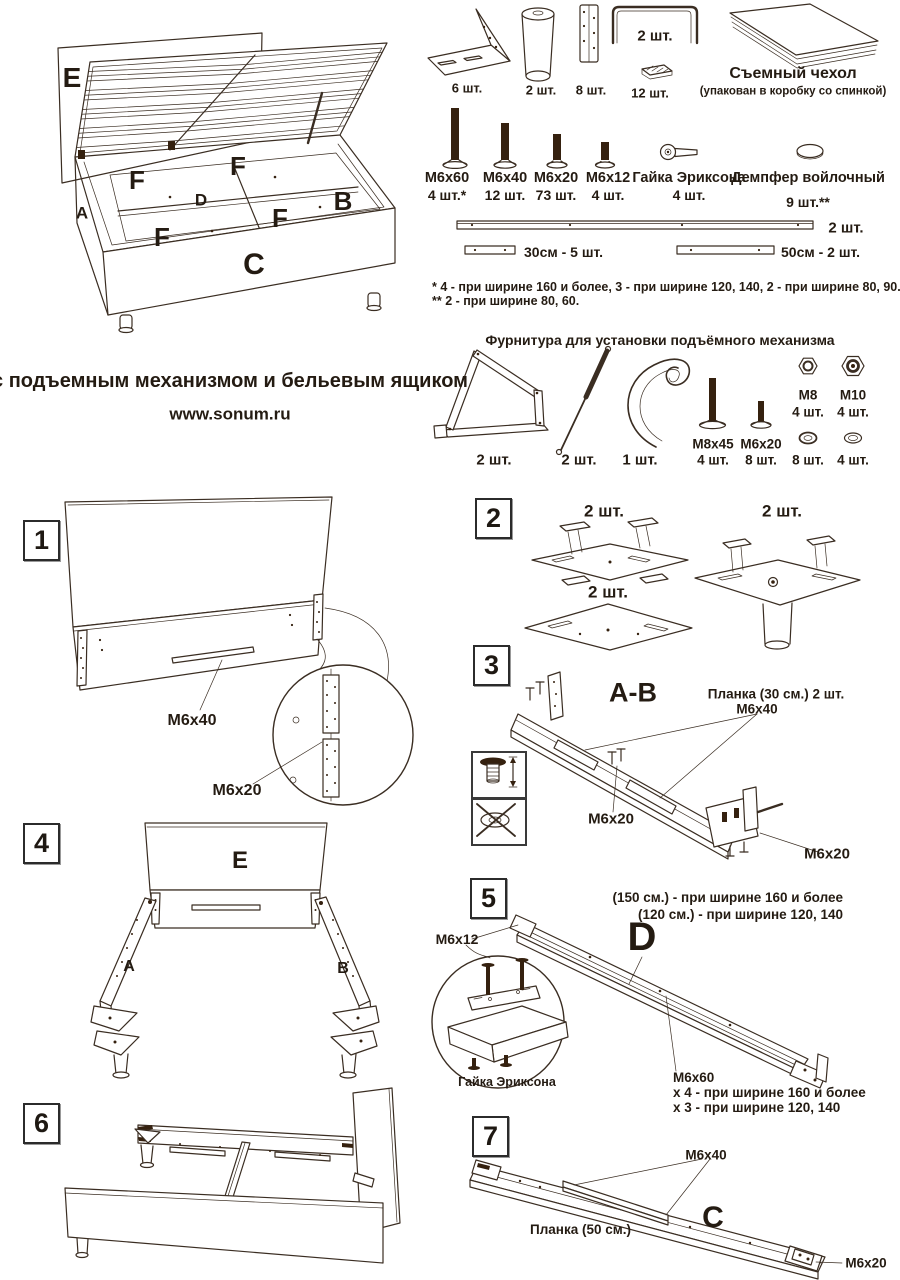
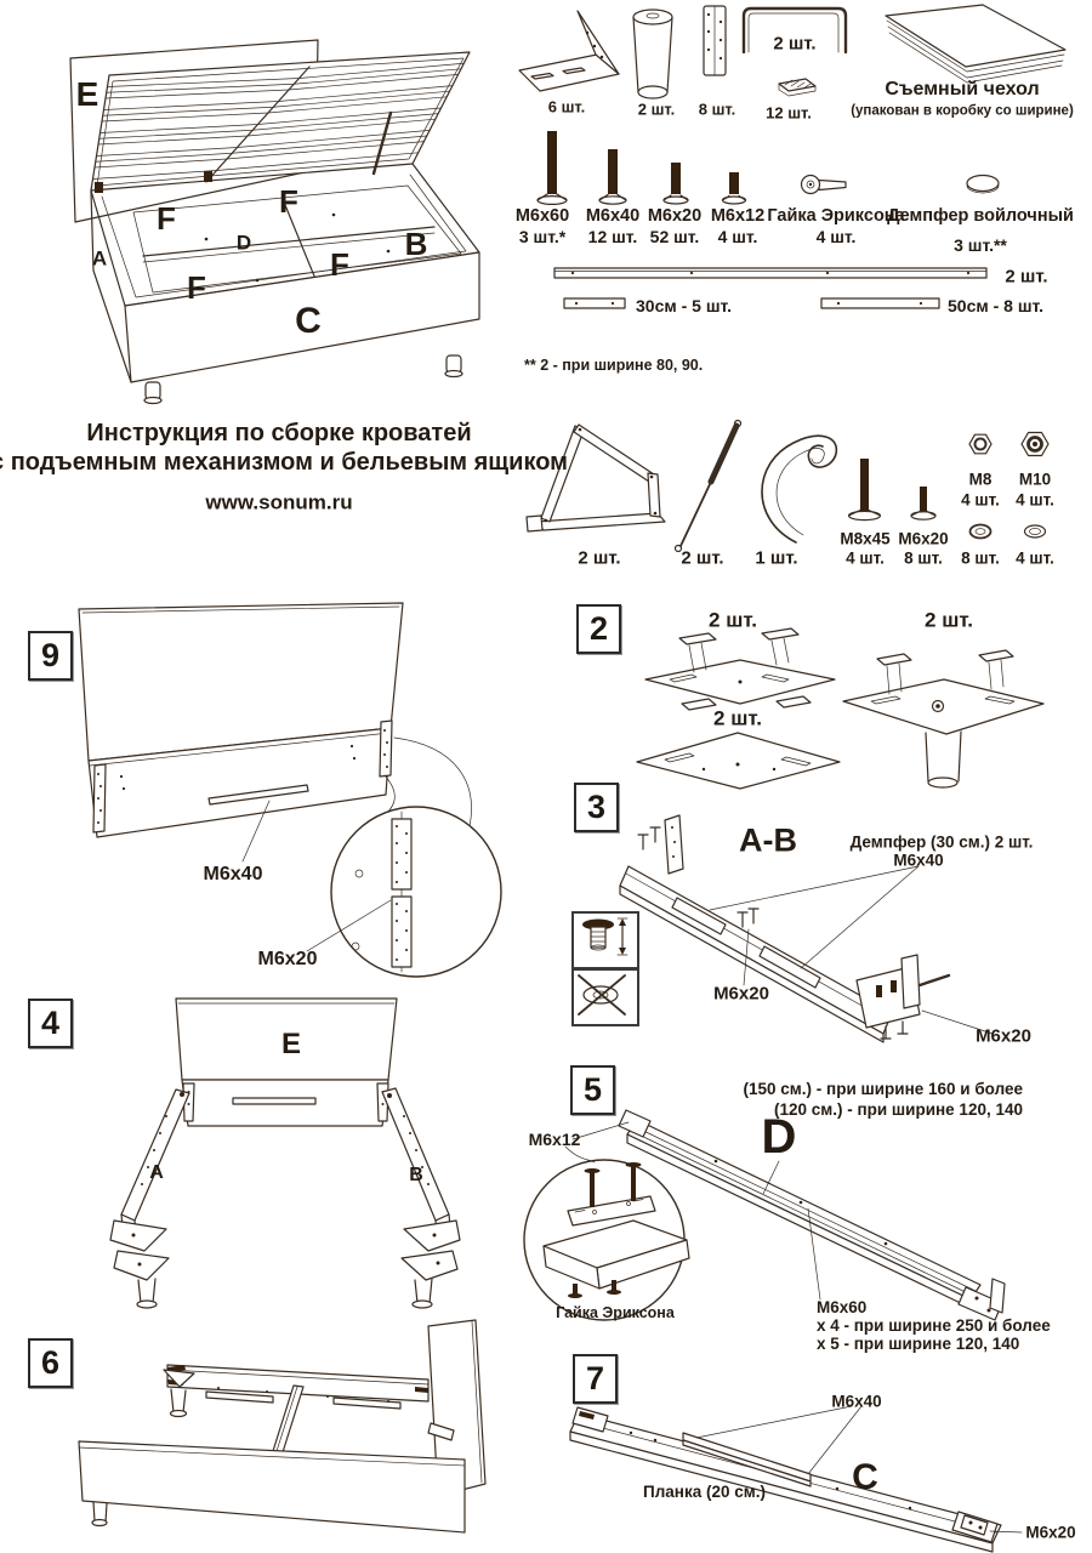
- 1
+ 9
  2
  3
  4
  5
  6
  7
+ Инструкция по сборке кроватей
  подъемным механизмом и бельевым ящиком
  www.sonum.ru
  E
  F
  F
  F
  F
  B
  A
  D
  C
  6 шт.
  2 шт.
  8 шт.
  2 шт.
  12 шт.
  Съемный чехол
- (упакован в коробку со спинкой)
+ (упакован в коробку со ширине)
  M6x60
- 4 шт.*
+ 3 шт.*
  M6x40
  12 шт.
  M6x20
- 73 шт.
+ 52 шт.
  M6x12
  4 шт.
  Гайка Эриксона
  4 шт.
  Демпфер войлочный
- 9 шт.**
+ 3 шт.**
  2 шт.
  30см - 5 шт.
- 50см - 2 шт.
+ 50см - 8 шт.
- * 4 - при ширине 160 и более, 3 - при ширине 120, 140, 2 - при ширине 80, 90.
- ** 2 - при ширине 80, 60.
+ ** 2 - при ширине 80, 90.
- Фурнитура для установки подъёмного механизма
  2 шт.
  2 шт.
  1 шт.
  M8x45
  4 шт.
  M6x20
  8 шт.
  M8
  4 шт.
  M10
  4 шт.
  8 шт.
  4 шт.
  M6x40
  M6x20
  2 шт.
  2 шт.
  2 шт.
  A-B
- Планка (30 см.) 2 шт.
+ Демпфер (30 см.) 2 шт.
  M6x40
  M6x20
  M6x20
  E
  A
  B
  (150 см.) - при ширине 160 и более
  (120 см.) - при ширине 120, 140
  M6x12
  D
  Гайка Эриксона
  M6x60
- х 4 - при ширине 160 и более
+ х 4 - при ширине 250 и более
- х 3 - при ширине 120, 140
+ х 5 - при ширине 120, 140
  M6x40
- Планка (50 см.)
+ Планка (20 см.)
  C
  M6x20
